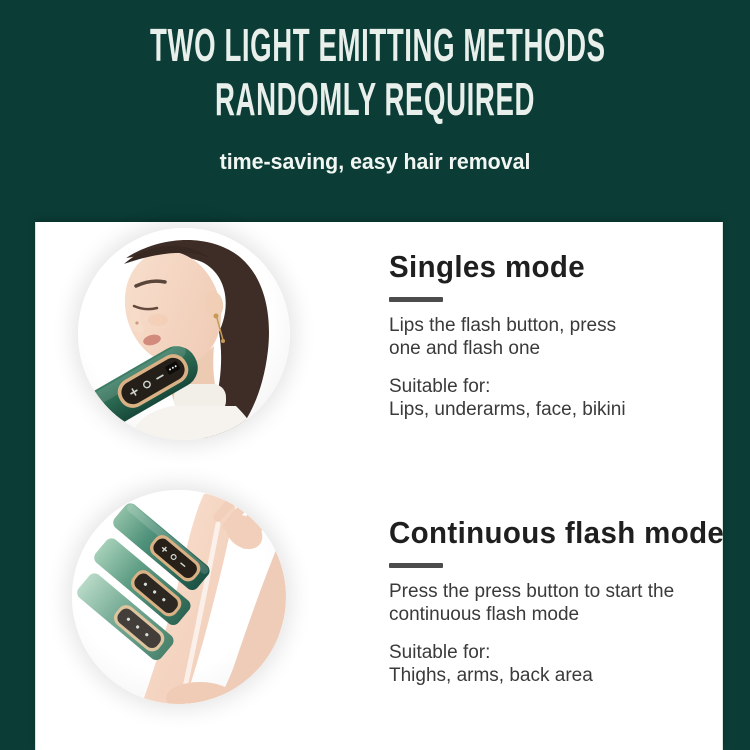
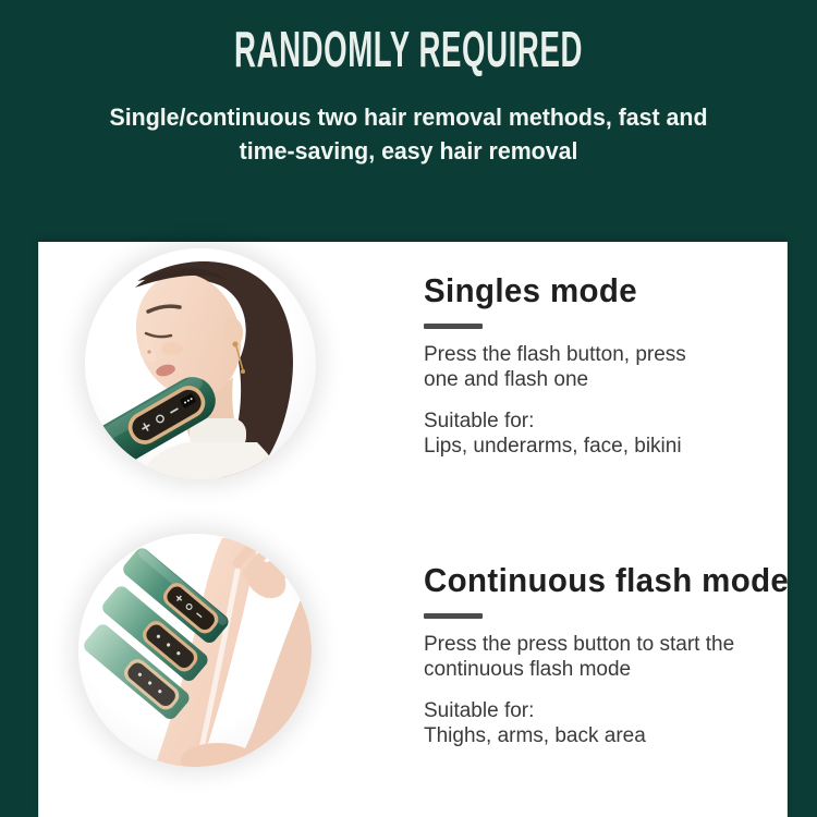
- TWO LIGHT EMITTING METHODS
  RANDOMLY REQUIRED
+ Single/continuous two hair removal methods, fast and
  time-saving, easy hair removal
  Singles mode
- Lips the flash button, press
+ Press the flash button, press
  one and flash one
  Suitable for:
  Lips, underarms, face, bikini
  Continuous flash mode
  Press the press button to start the
  continuous flash mode
  Suitable for:
  Thighs, arms, back area
